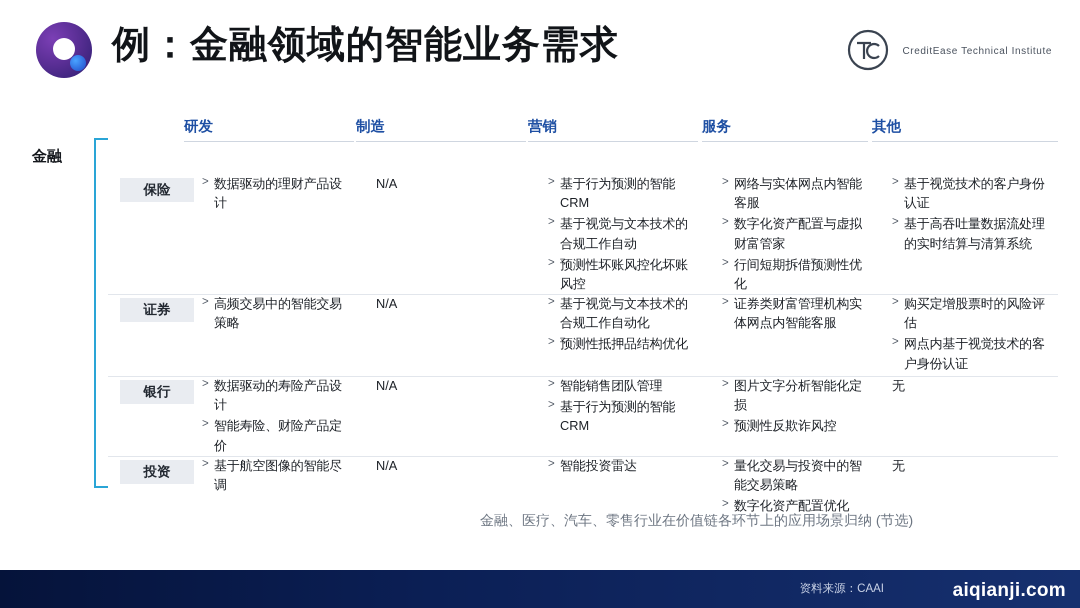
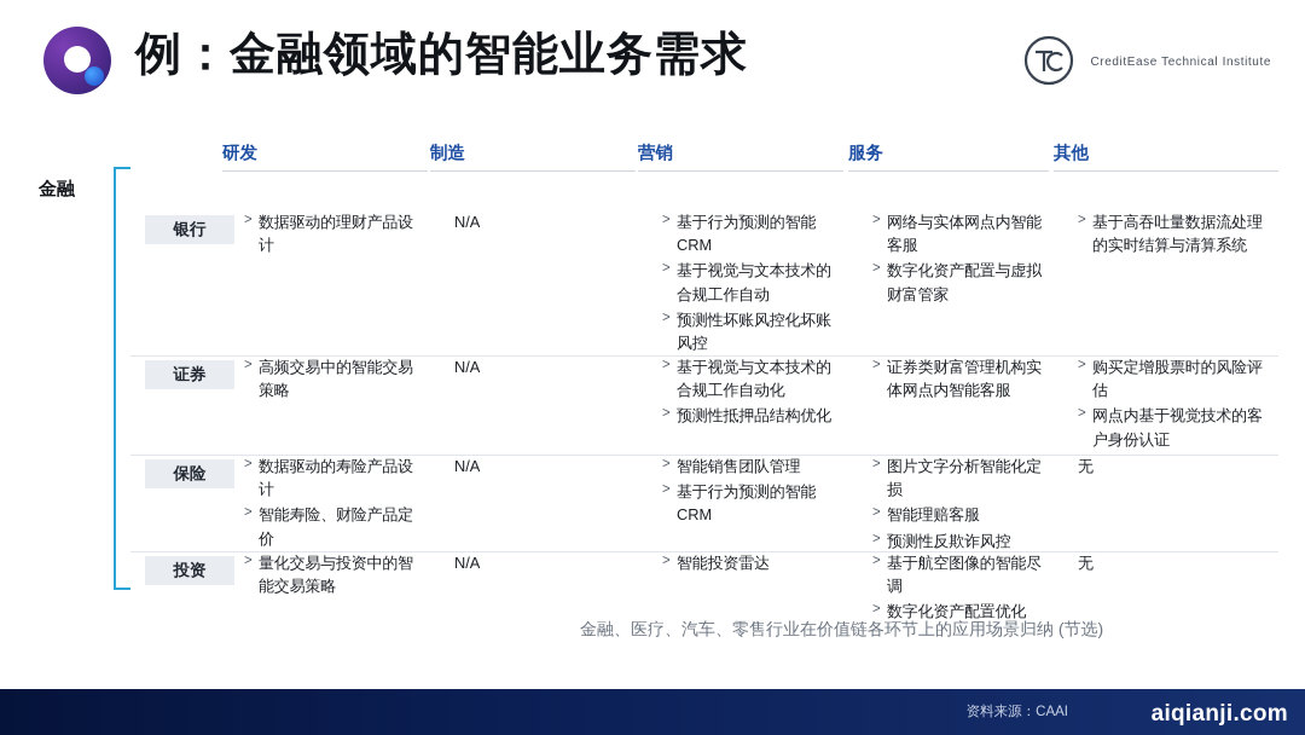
  例：金融领域的智能业务需求
  CreditEase Technical Institute
  研发
  制造
  营销
  服务
  其他
  金融
- 保险
+ 银行
  数据驱动的理财产品设计
  N/A
  基于行为预测的智能CRM
  基于视觉与文本技术的合规工作自动
  预测性坏账风控化坏账风控
  网络与实体网点内智能客服
  数字化资产配置与虚拟财富管家
- 行间短期拆借预测性优化
- 基于视觉技术的客户身份认证
  基于高吞吐量数据流处理的实时结算与清算系统
  证券
  高频交易中的智能交易策略
  N/A
  基于视觉与文本技术的合规工作自动化
  预测性抵押品结构优化
  证券类财富管理机构实体网点内智能客服
  购买定增股票时的风险评估
  网点内基于视觉技术的客户身份认证
- 银行
+ 保险
  数据驱动的寿险产品设计
  智能寿险、财险产品定价
  N/A
  智能销售团队管理
  基于行为预测的智能CRM
  图片文字分析智能化定损
+ 智能理赔客服
  预测性反欺诈风控
  无
  投资
- 基于航空图像的智能尽调
+ 量化交易与投资中的智能交易策略
  N/A
  智能投资雷达
- 量化交易与投资中的智能交易策略
+ 基于航空图像的智能尽调
  数字化资产配置优化
  无
  金融、医疗、汽车、零售行业在价值链各环节上的应用场景归纳 (节选)
  资料来源：CAAI
  aiqianji.com
